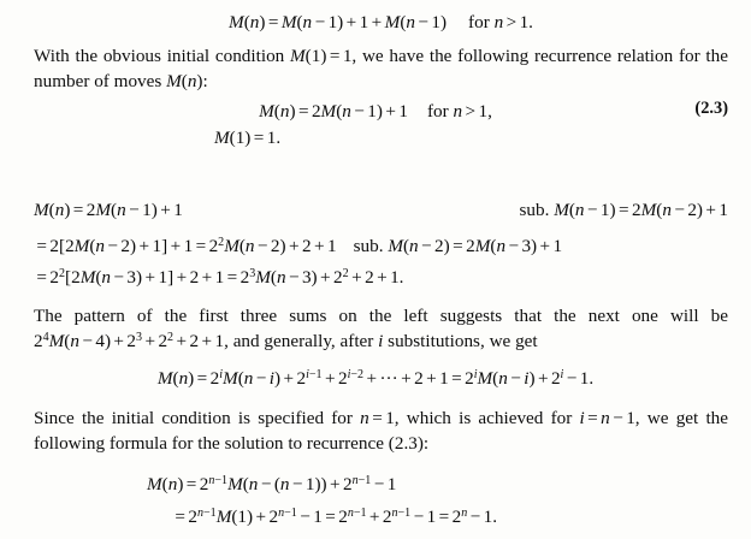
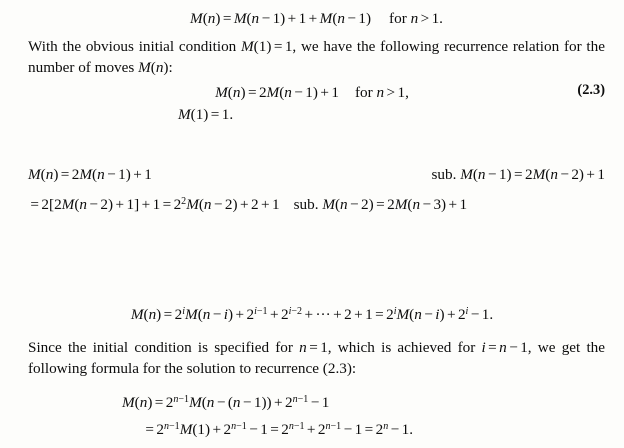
  M(n) = M(n − 1) + 1 + M(n − 1) for n > 1.
  With the obvious initial condition M(1) = 1, we have the following recurrence relation for the number of moves M(n):
  M(n) = 2M(n − 1) + 1 for n > 1,
  (2.3)
  M(1) = 1.
  M(n) = 2M(n − 1) + 1
  sub. M(n − 1) = 2M(n − 2) + 1
  = 2[2M(n − 2) + 1] + 1 = 22M(n − 2) + 2 + 1 sub. M(n − 2) = 2M(n − 3) + 1
- = 22[2M(n − 3) + 1] + 2 + 1 = 23M(n − 3) + 22 + 2 + 1.
- The pattern of the first three sums on the left suggests that the next one will be 24M(n − 4) + 23 + 22 + 2 + 1, and generally, after i substitutions, we get
  M(n) = 2iM(n − i) + 2i−1 + 2i−2 + ··· + 2 + 1 = 2iM(n − i) + 2i − 1.
  Since the initial condition is specified for n = 1, which is achieved for i = n − 1, we get the following formula for the solution to recurrence (2.3):
  M(n) = 2n−1M(n − (n − 1)) + 2n−1 − 1
  = 2n−1M(1) + 2n−1 − 1 = 2n−1 + 2n−1 − 1 = 2n − 1.
